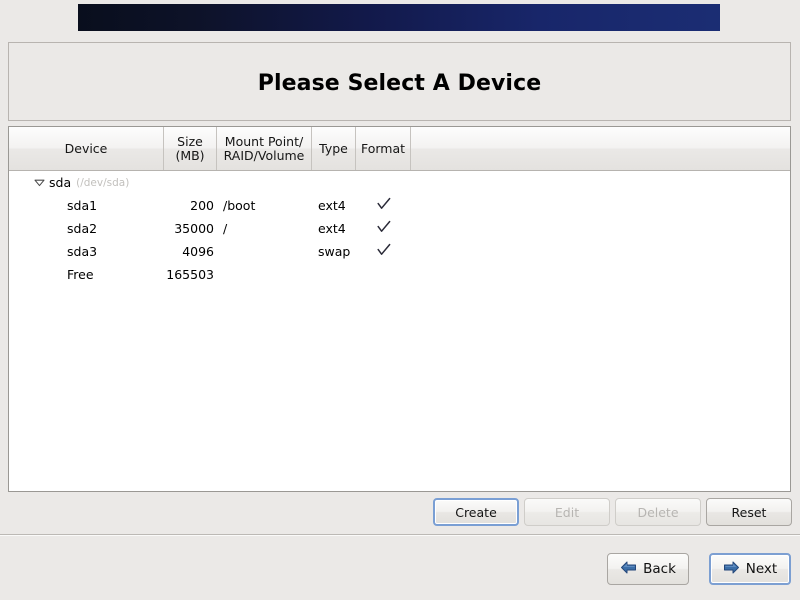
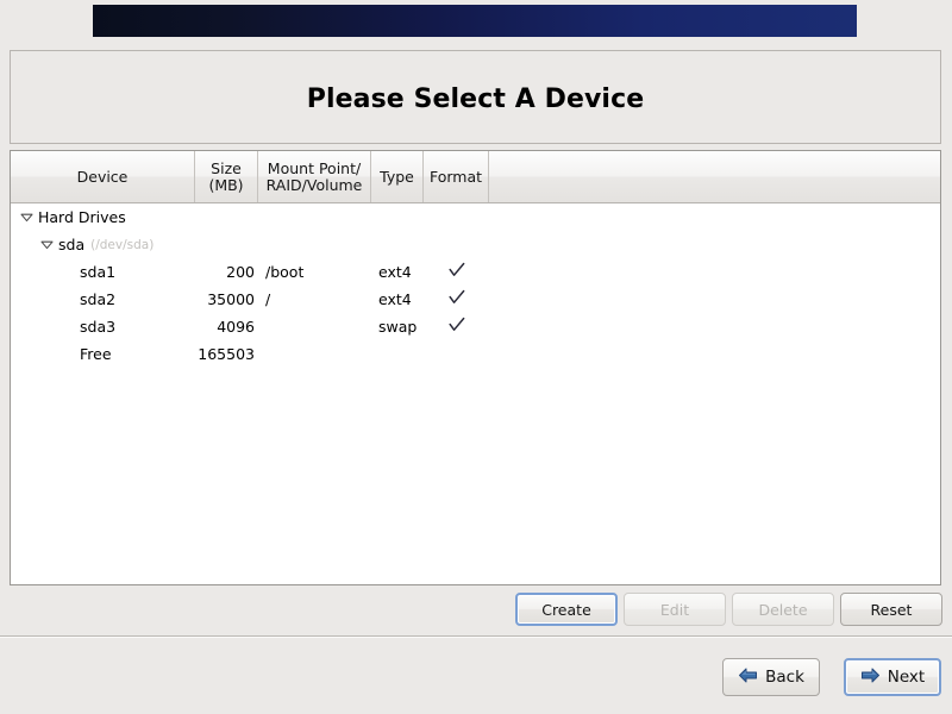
  Please Select A Device
  Device
  Size
  (MB)
  Mount Point/
  RAID/Volume
  Type
  Format
+ Hard Drives
  sda
  (/dev/sda)
  sda1
  200
  /boot
  ext4
  sda2
  35000
  /
  ext4
  sda3
  4096
  swap
  Free
  165503
  Create
  Edit
  Delete
  Reset
  Back
  Next
